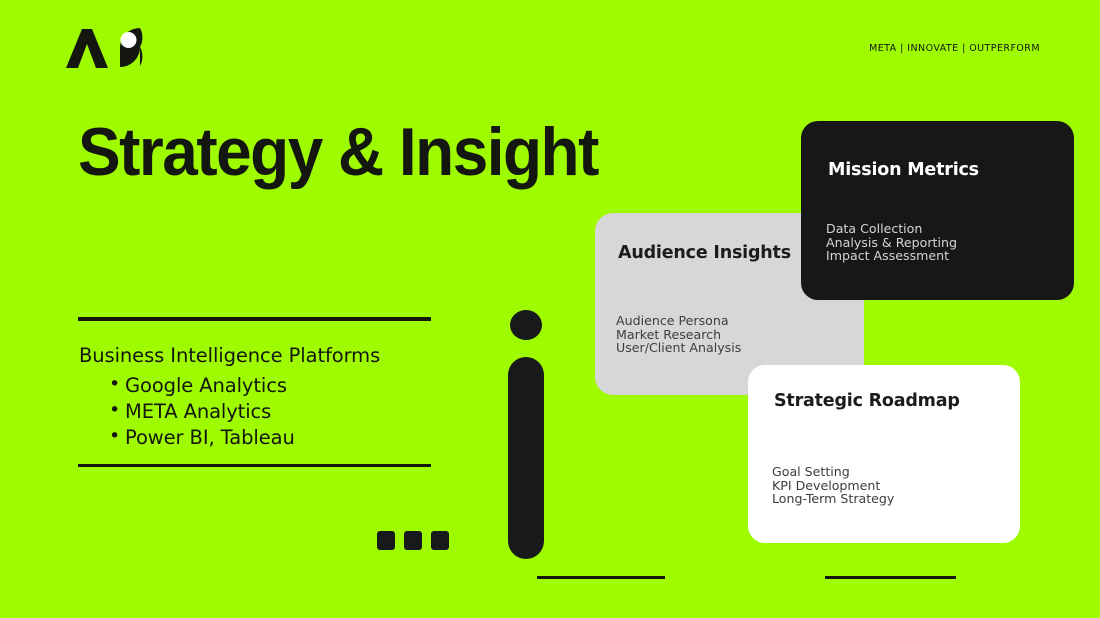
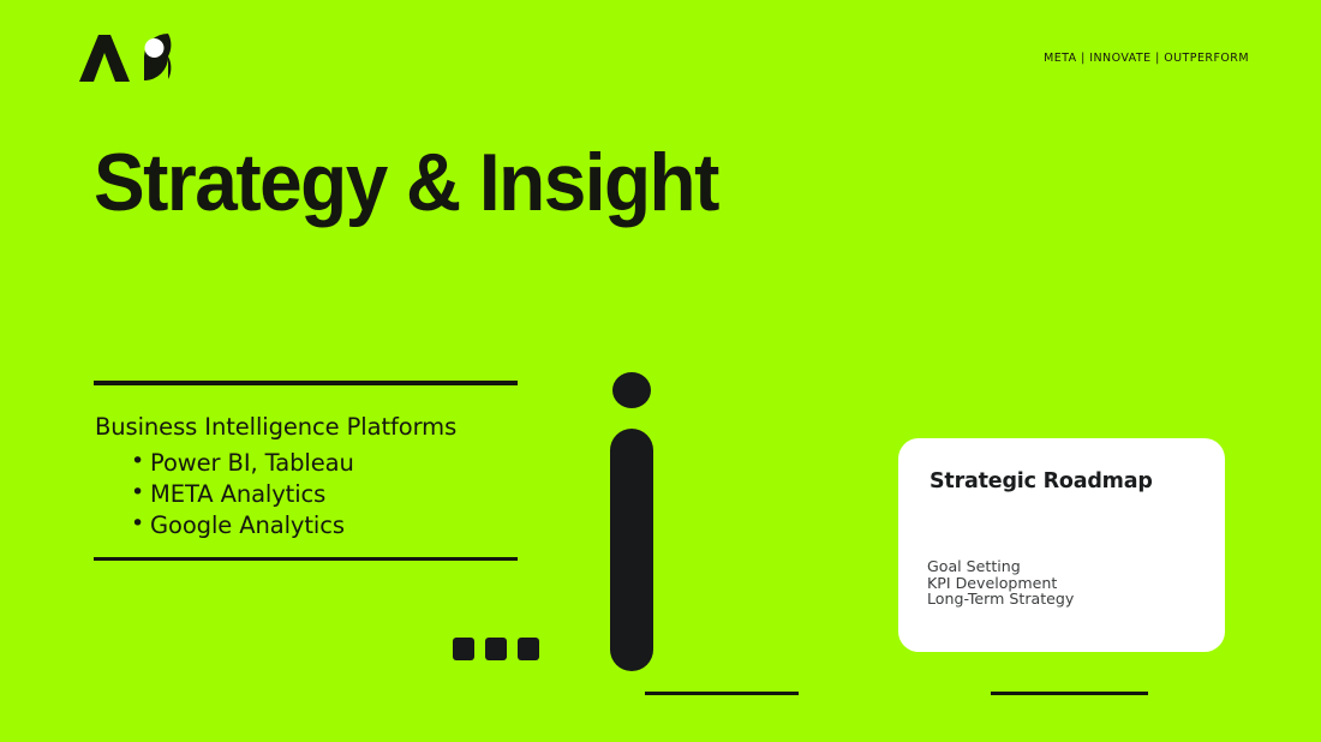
  META | INNOVATE | OUTPERFORM
  Strategy & Insight
  Business Intelligence Platforms
- Google Analytics
+ Power BI, Tableau
  META Analytics
- Power BI, Tableau
+ Google Analytics
- Audience Insights
- Audience Persona
- Market Research
- User/Client Analysis
- Mission Metrics
- Data Collection
- Analysis & Reporting
- Impact Assessment
  Strategic Roadmap
  Goal Setting
  KPI Development
  Long-Term Strategy
